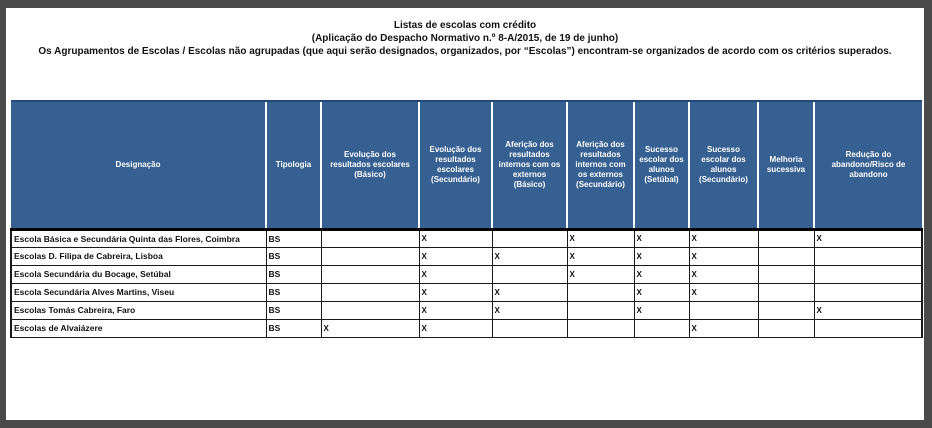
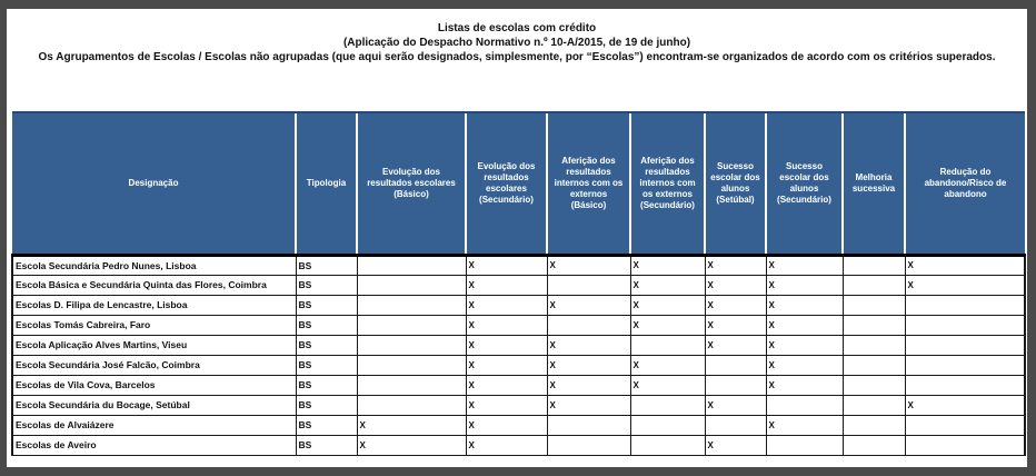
  Listas de escolas com crédito
- (Aplicação do Despacho Normativo n.º 8-A/2015, de 19 de junho)
+ (Aplicação do Despacho Normativo n.º 10-A/2015, de 19 de junho)
- Os Agrupamentos de Escolas / Escolas não agrupadas (que aqui serão designados, organizados, por “Escolas”) encontram-se organizados de acordo com os critérios superados.
+ Os Agrupamentos de Escolas / Escolas não agrupadas (que aqui serão designados, simplesmente, por “Escolas”) encontram-se organizados de acordo com os critérios superados.
  Designação	Tipologia	Evolução dos resultados escolares (Básico)	Evolução dos resultados escolares (Secundário)	Aferição dos resultados internos com os externos (Básico)	Aferição dos resultados internos com os externos (Secundário)	Sucesso escolar dos alunos (Setúbal)	Sucesso escolar dos alunos (Secundário)	Melhoria sucessiva	Redução do abandono/Risco de abandono
+ Escola Secundária Pedro Nunes, Lisboa	BS		X	X	X	X	X		X
  Escola Básica e Secundária Quinta das Flores, Coimbra	BS		X		X	X	X		X
- Escolas D. Filipa de Cabreira, Lisboa	BS		X	X	X	X	X
+ Escolas D. Filipa de Lencastre, Lisboa	BS		X	X	X	X	X
- Escola Secundária du Bocage, Setúbal	BS		X		X	X	X
+ Escolas Tomás Cabreira, Faro	BS		X		X	X	X
- Escola Secundária Alves Martins, Viseu	BS		X	X		X	X
+ Escola Aplicação Alves Martins, Viseu	BS		X	X		X	X
+ Escola Secundária José Falcão, Coimbra	BS		X	X	X		X
+ Escolas de Vila Cova, Barcelos	BS		X	X	X		X
- Escolas Tomás Cabreira, Faro	BS		X	X		X			X
+ Escola Secundária du Bocage, Setúbal	BS		X	X		X			X
  Escolas de Alvaiázere	BS	X	X				X
+ Escolas de Aveiro	BS	X	X			X
